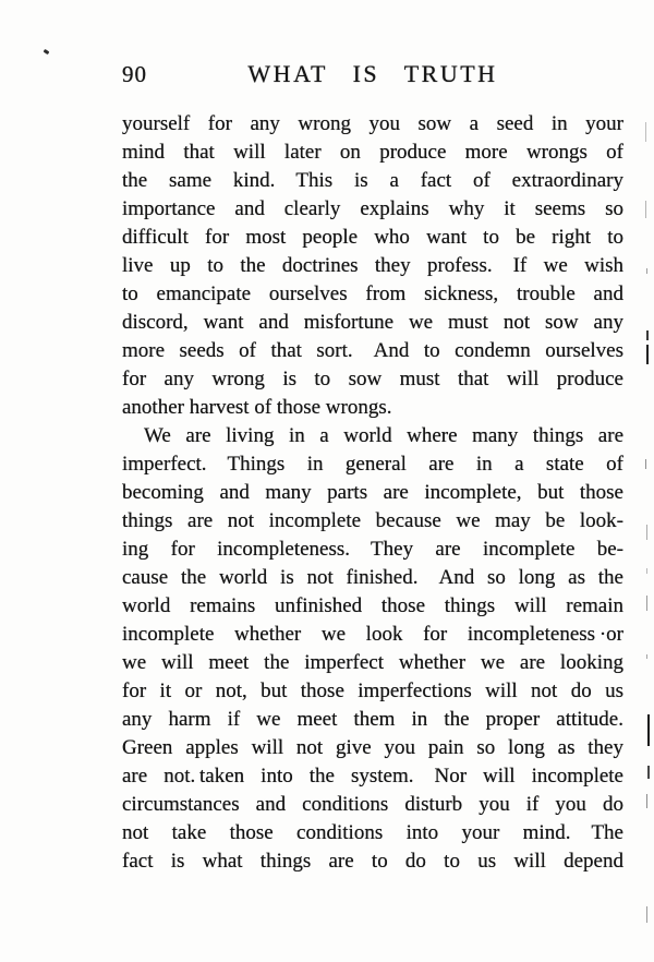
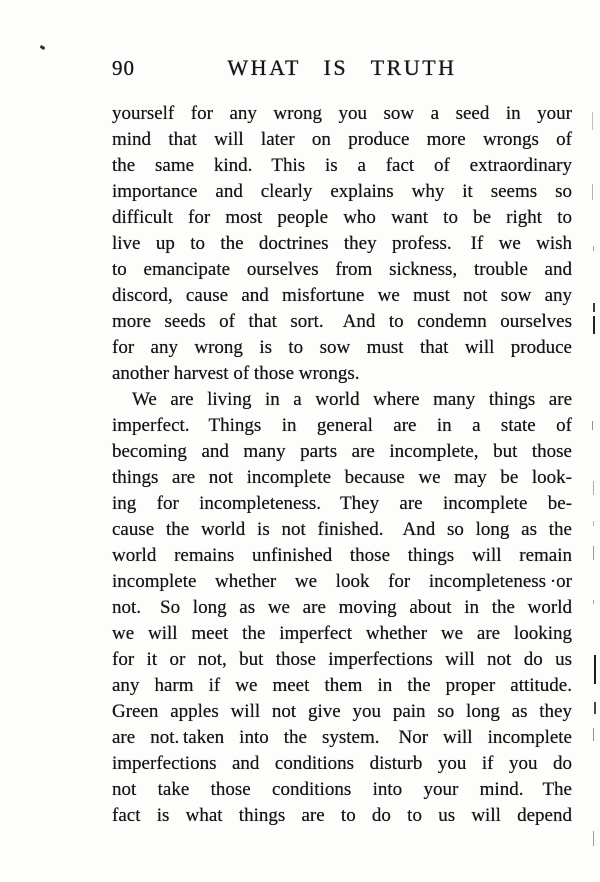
  90
  WHAT IS TRUTH
  yourself for any wrong you sow a seed in your
  mind that will later on produce more wrongs of
  the same kind. This is a fact of extraordinary
  importance and clearly explains why it seems so
  difficult for most people who want to be right to
  live up to the doctrines they profess. If we wish
  to emancipate ourselves from sickness, trouble and
- discord, want and misfortune we must not sow any
+ discord, cause and misfortune we must not sow any
  more seeds of that sort. And to condemn ourselves
  for any wrong is to sow must that will produce
  another harvest of those wrongs.
  We are living in a world where many things are
  imperfect. Things in general are in a state of
  becoming and many parts are incomplete, but those
  things are not incomplete because we may be look-
  ing for incompleteness. They are incomplete be-
  cause the world is not finished. And so long as the
  world remains unfinished those things will remain
  incomplete whether we look for incompleteness ·or
+ not. So long as we are moving about in the world
  we will meet the imperfect whether we are looking
  for it or not, but those imperfections will not do us
  any harm if we meet them in the proper attitude.
  Green apples will not give you pain so long as they
  are not. taken into the system. Nor will incomplete
- circumstances and conditions disturb you if you do
+ imperfections and conditions disturb you if you do
  not take those conditions into your mind. The
  fact is what things are to do to us will depend
